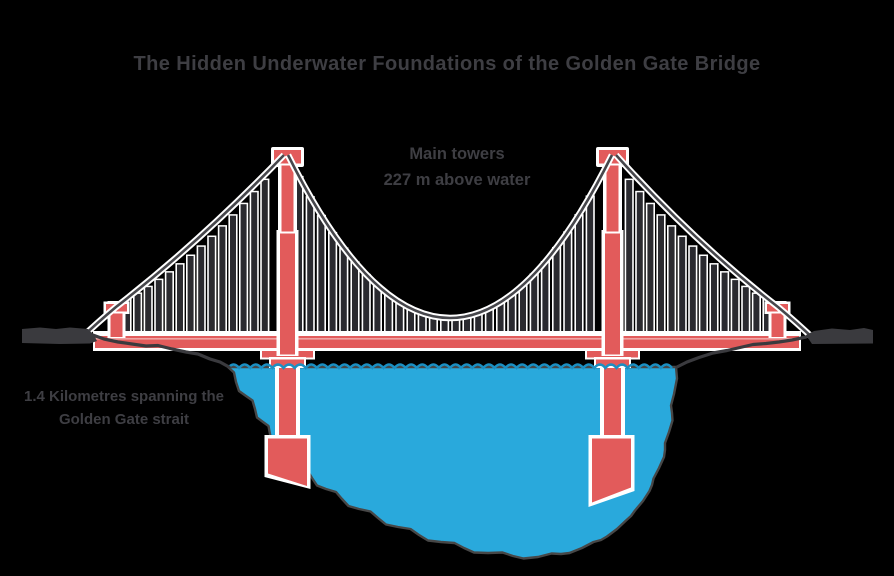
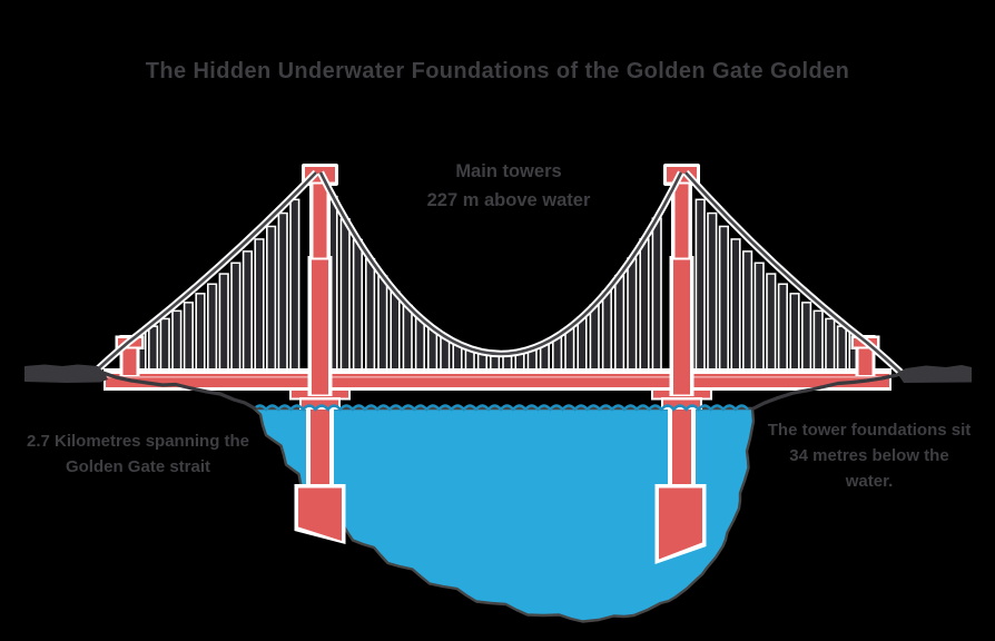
- The Hidden Underwater Foundations of the Golden Gate Bridge
+ The Hidden Underwater Foundations of the Golden Gate Golden
  Main towers
  227 m above water
- 1.4 Kilometres spanning the
+ 2.7 Kilometres spanning the
  Golden Gate strait
+ The tower foundations sit
+ 34 metres below the
+ water.
